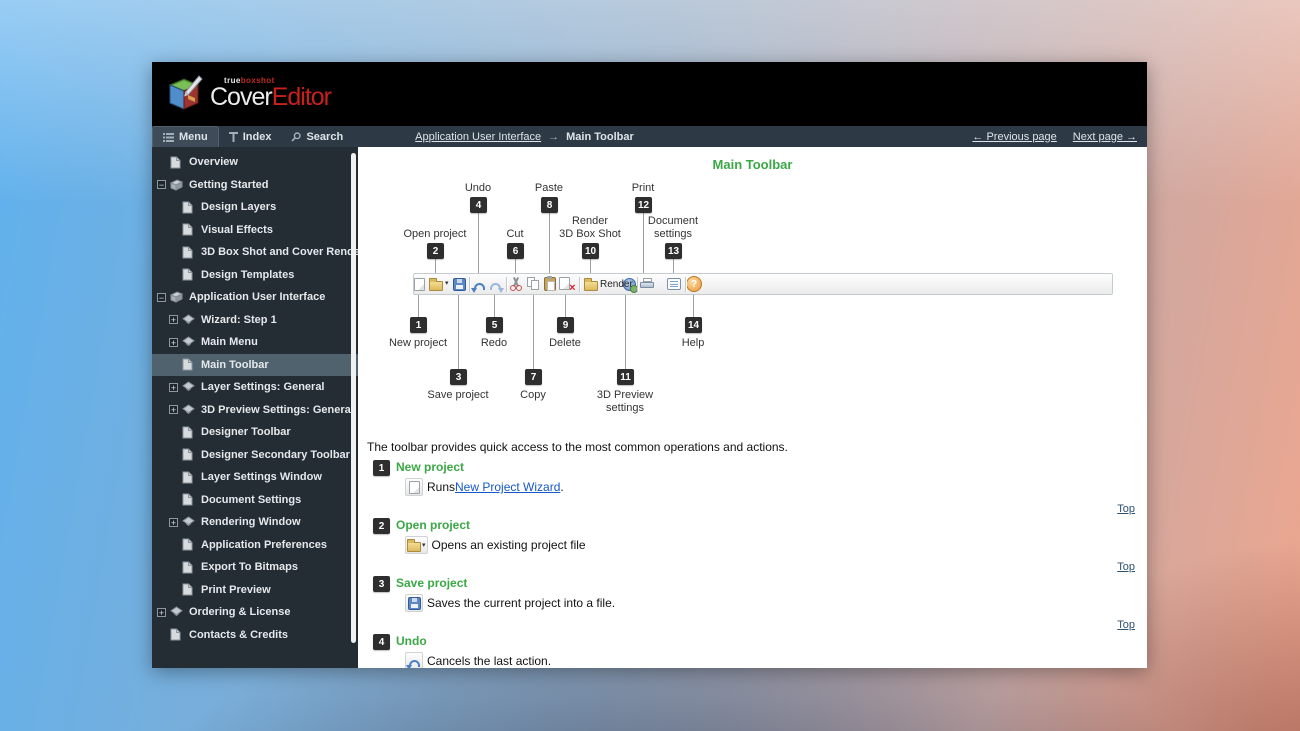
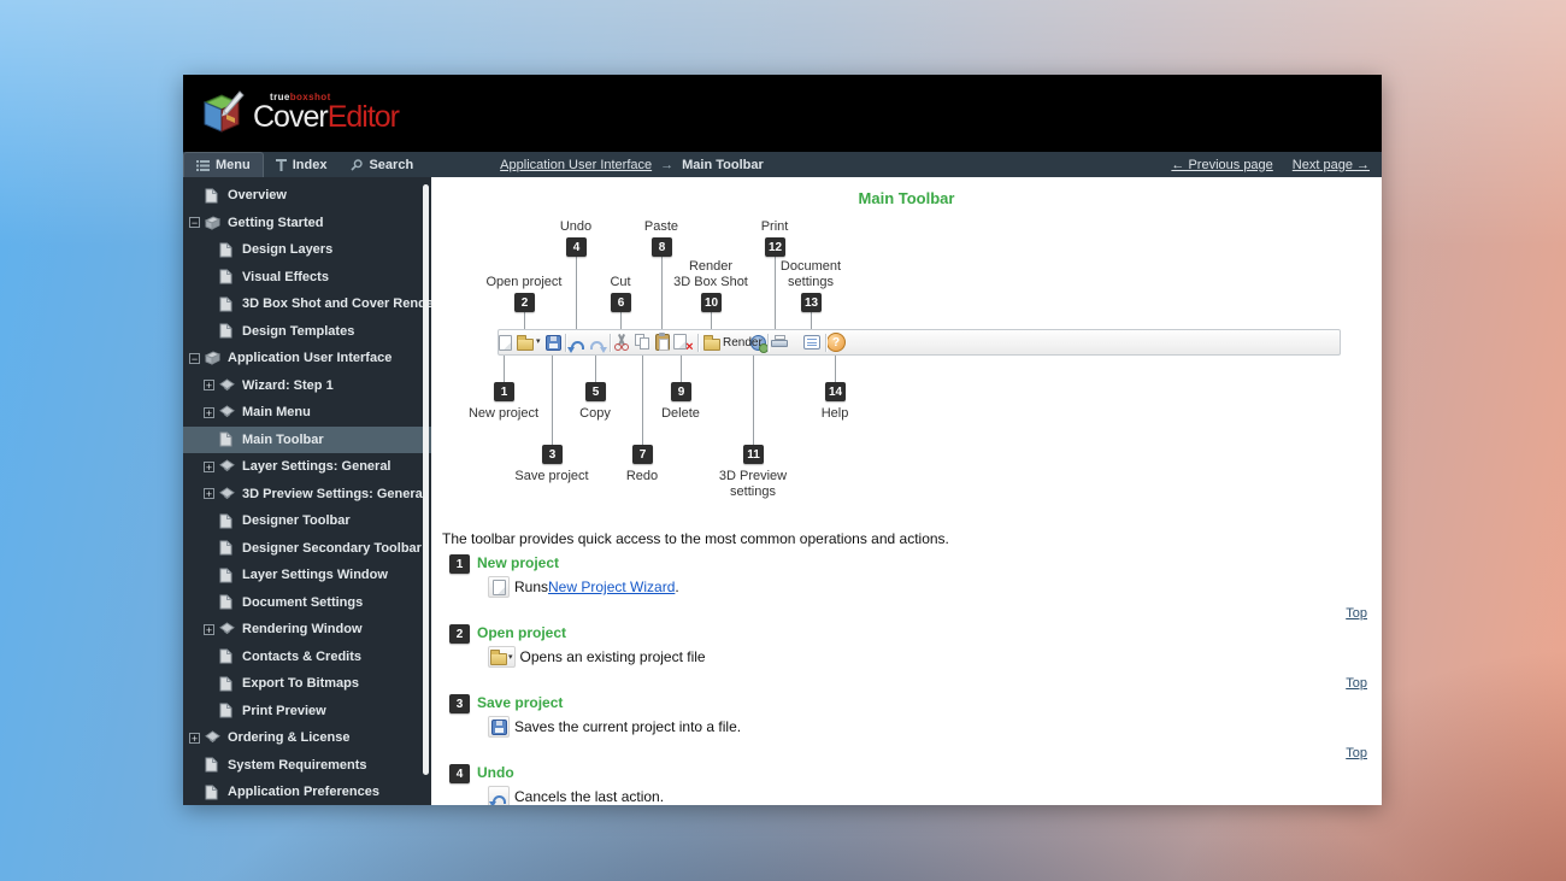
  trueboxshot
  CoverEditor
  Menu
  Index
  Search
  Application User Interface
  →
  Main Toolbar
  ← Previous page
  Next page →
  Overview
  −
  Getting Started
  Design Layers
  Visual Effects
  3D Box Shot and Cover Rene
  Design Templates
  −
  Application User Interface
  +
  Wizard: Step 1
  +
  Main Menu
  Main Toolbar
  +
  Layer Settings: General
  +
  3D Preview Settings: Genera
  Designer Toolbar
  Designer Secondary Toolbar
  Layer Settings Window
  Document Settings
  +
  Rendering Window
- Application Preferences
+ Contacts & Credits
  Export To Bitmaps
  Print Preview
  +
  Ordering & License
+ System Requirements
- Contacts & Credits
+ Application Preferences
  Main Toolbar
  ×
  ?
  Render
  1
  New project
  2
  Open project
  3
  Save project
  4
  Undo
  5
- Redo
+ Copy
  6
  Cut
  7
- Copy
+ Redo
  8
  Paste
  9
  Delete
  10
  Render
  3D Box Shot
  11
  3D Preview
  settings
  12
  Print
  13
  Document
  settings
  14
  Help
  The toolbar provides quick access to the most common operations and actions.
  1
  New project
  Runs
  New Project Wizard
  .
  Top
  2
  Open project
  Opens an existing project file
  Top
  3
  Save project
  Saves the current project into a file.
  Top
  4
  Undo
  Cancels the last action.
